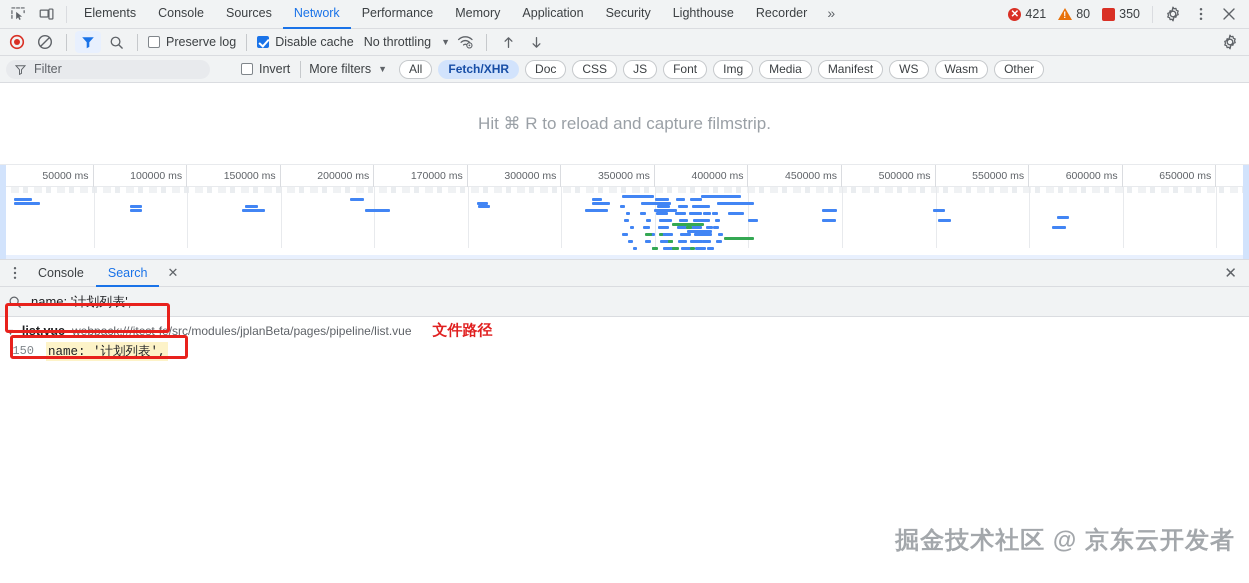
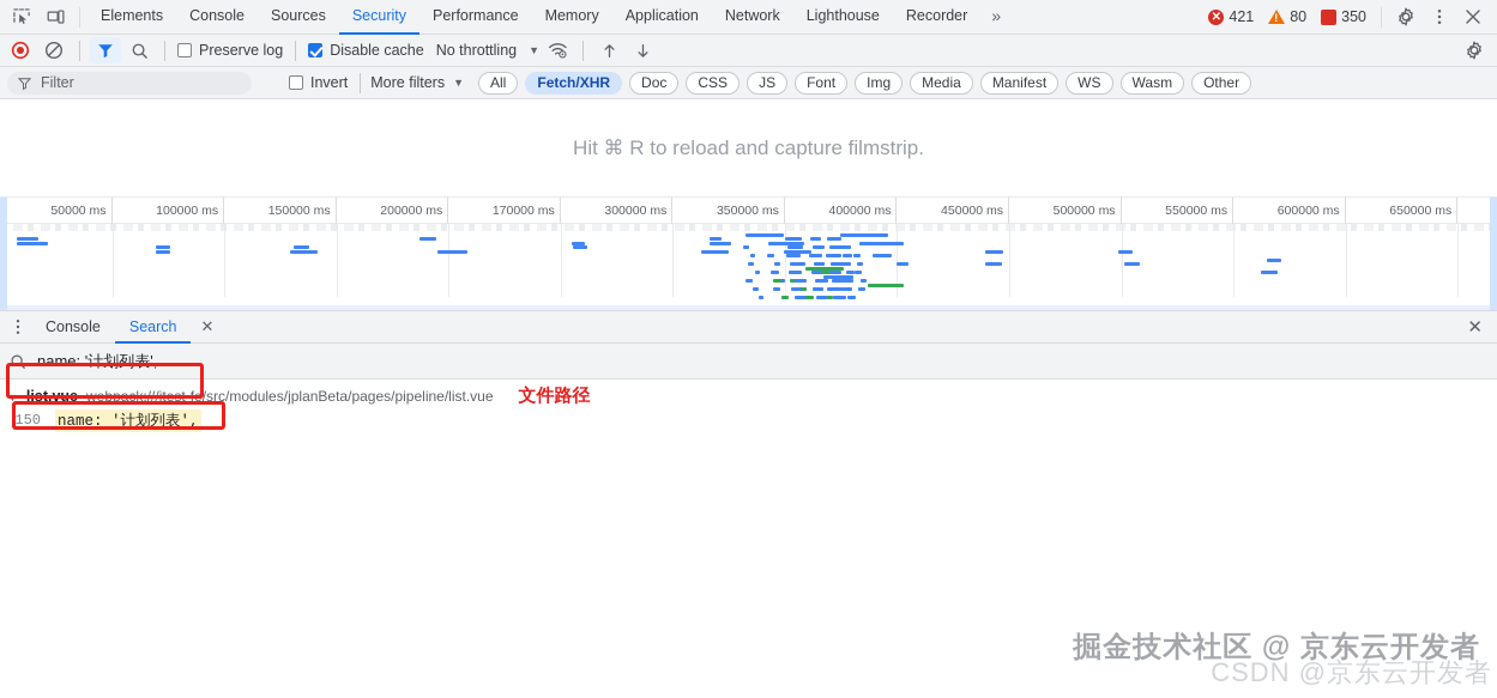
  Elements
  Console
  Sources
- Network
+ Security
  Performance
  Memory
  Application
- Security
+ Network
  Lighthouse
  Recorder
  »
  ✕
  421
  80
  350
  Preserve log
  Disable cache
  No throttling
  ▼
  Filter
  Invert
  More filters
  ▼
  All
  Fetch/XHR
  Doc
  CSS
  JS
  Font
  Img
  Media
  Manifest
  WS
  Wasm
  Other
  Hit ⌘ R to reload and capture filmstrip.
  50000 ms
  100000 ms
  150000 ms
  200000 ms
  170000 ms
  300000 ms
  350000 ms
  400000 ms
  450000 ms
  500000 ms
  550000 ms
  600000 ms
  650000 ms
  Console
  Search
  ✕
  ✕
  name: '计划列表',
  ▼
  list.vue
  webpack:///itest-fe/src/modules/jplanBeta/pages/pipeline/list.vue
  文件路径
  150
  name: '计划列表',
  掘金技术社区 @ 京东云开发者
+ CSDN @京东云开发者
